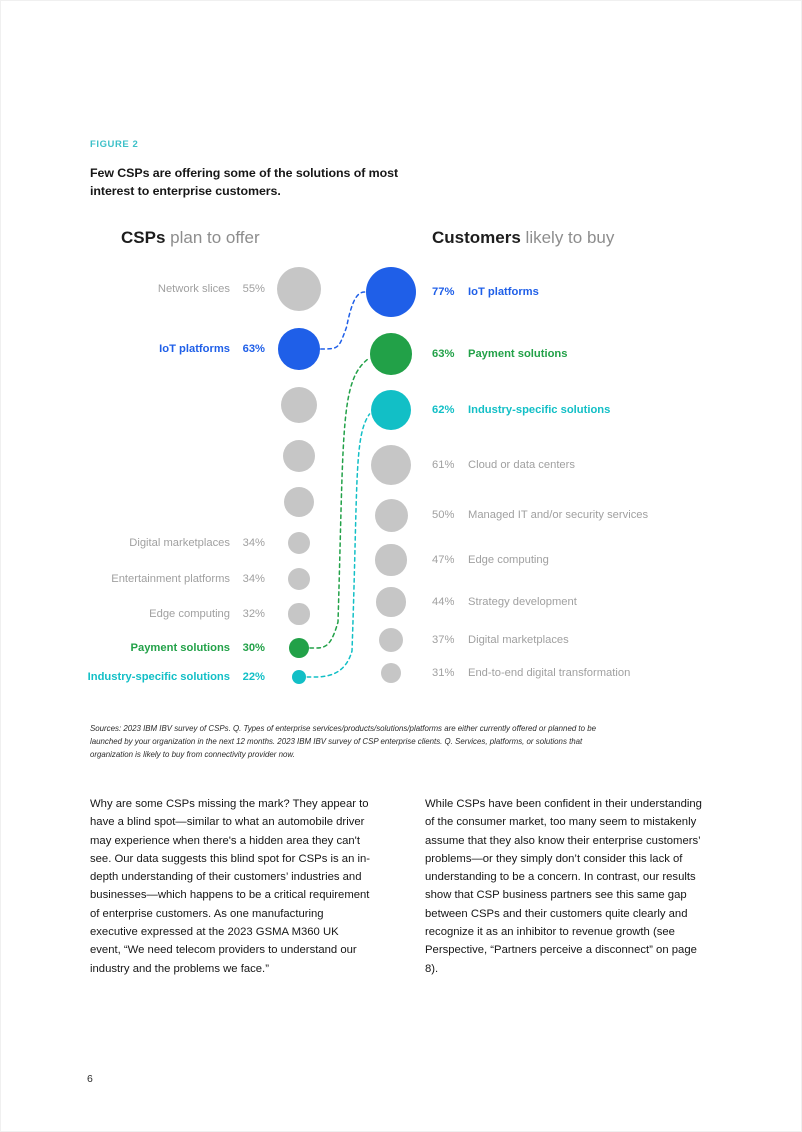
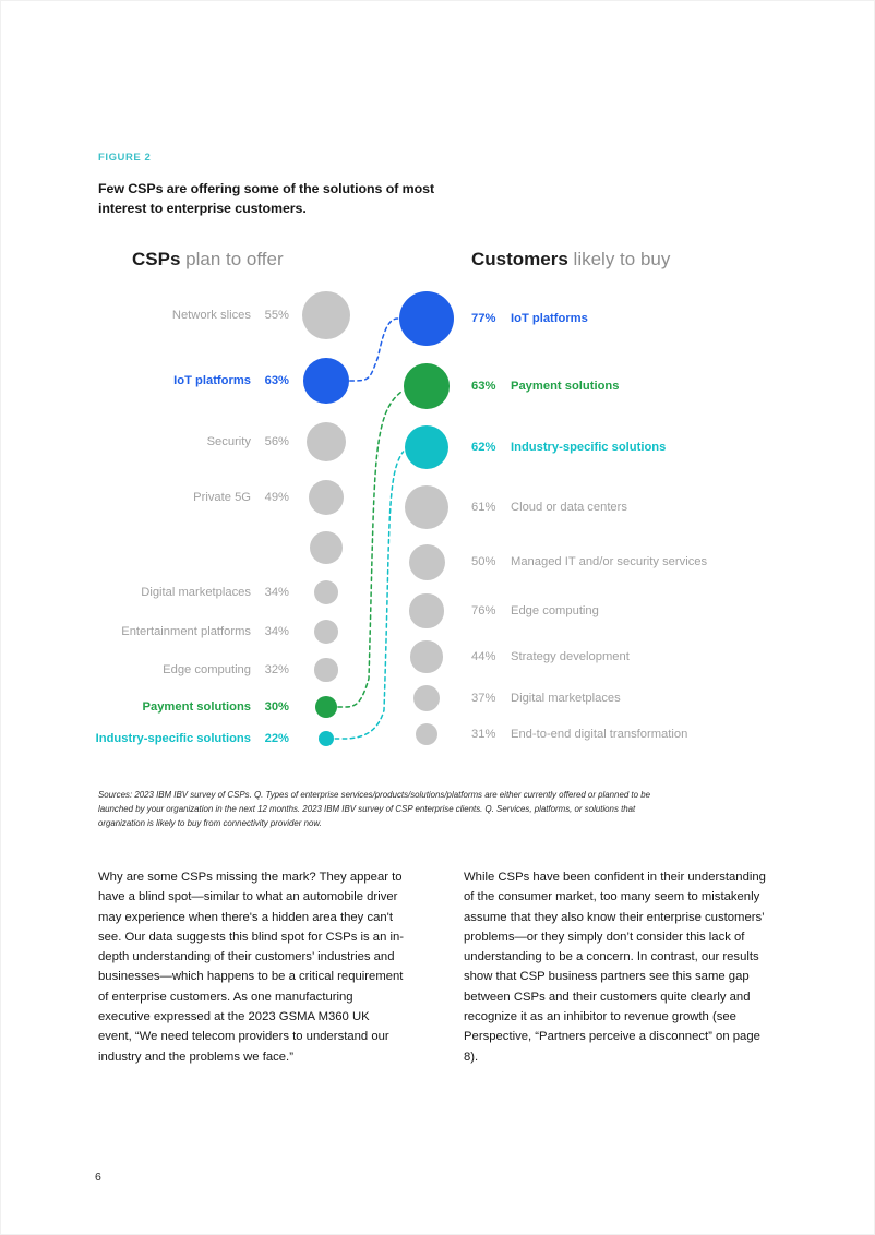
  FIGURE 2
  Few CSPs are offering some of the solutions of most interest to enterprise customers.
  CSPs plan to offer
  Customers likely to buy
  Network slices
  55%
  IoT platforms
  63%
+ Security
+ 56%
+ Private 5G
+ 49%
  Digital marketplaces
  34%
  Entertainment platforms
  34%
  Edge computing
  32%
  Payment solutions
  30%
  Industry-specific solutions
  22%
  77%
  IoT platforms
  63%
  Payment solutions
  62%
  Industry-specific solutions
  61%
  Cloud or data centers
  50%
  Managed IT and/or security services
- 47%
+ 76%
  Edge computing
  44%
  Strategy development
  37%
  Digital marketplaces
  31%
  End-to-end digital transformation
  Sources: 2023 IBM IBV survey of CSPs. Q. Types of enterprise services/products/solutions/platforms are either currently offered or planned to be launched by your organization in the next 12 months. 2023 IBM IBV survey of CSP enterprise clients. Q. Services, platforms, or solutions that organization is likely to buy from connectivity provider now.
  Why are some CSPs missing the mark? They appear to have a blind spot—similar to what an automobile driver may experience when there's a hidden area they can't see. Our data suggests this blind spot for CSPs is an in-depth understanding of their customers’ industries and businesses—which happens to be a critical requirement of enterprise customers. As one manufacturing executive expressed at the 2023 GSMA M360 UK event, “We need telecom providers to understand our industry and the problems we face.”
  While CSPs have been confident in their understanding of the consumer market, too many seem to mistakenly assume that they also know their enterprise customers’ problems—or they simply don’t consider this lack of understanding to be a concern. In contrast, our results show that CSP business partners see this same gap between CSPs and their customers quite clearly and recognize it as an inhibitor to revenue growth (see Perspective, “Partners perceive a disconnect” on page 8).
  6
